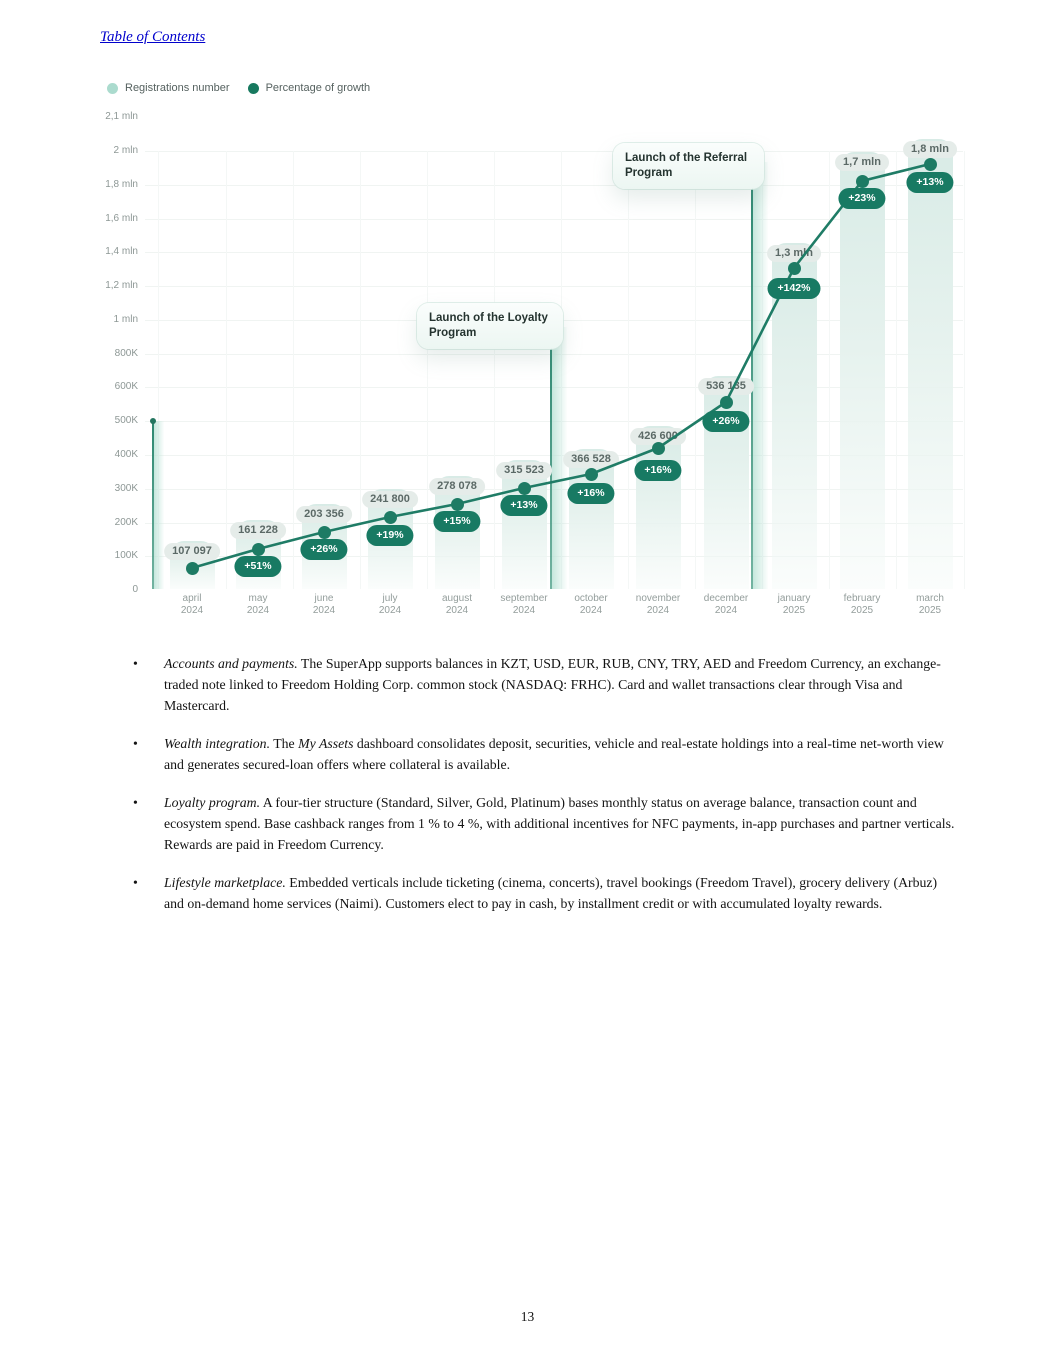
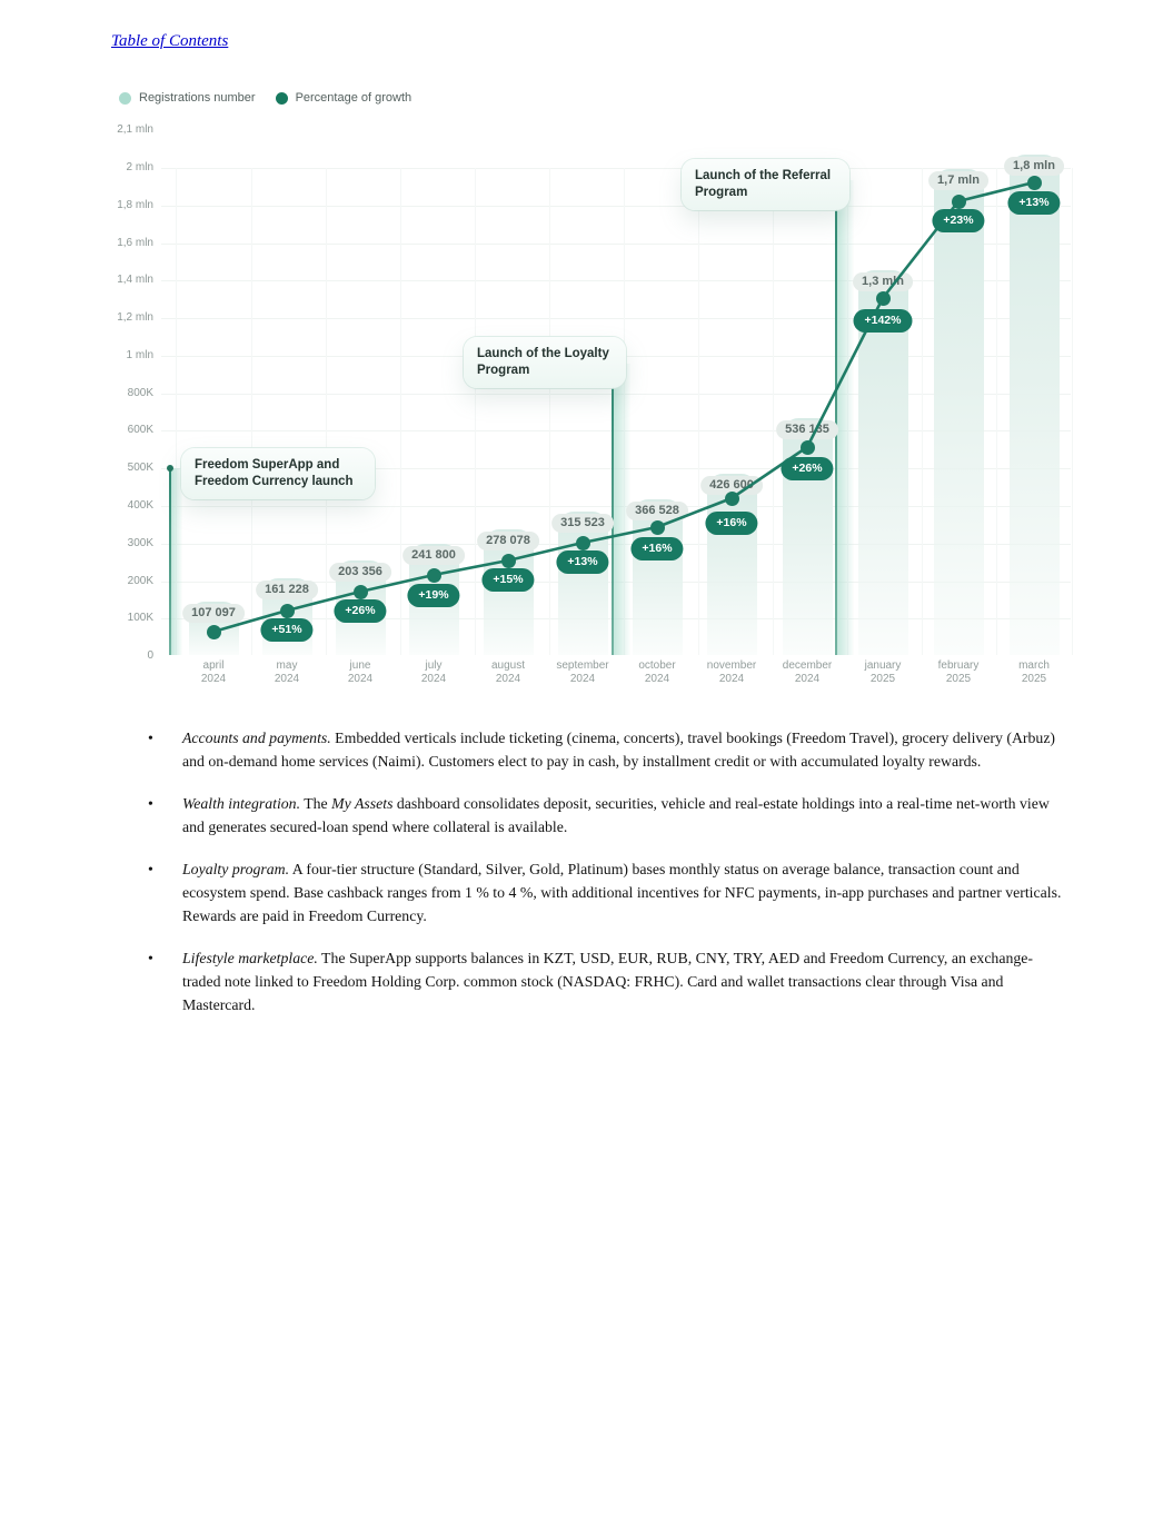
  Table of Contents
  Registrations number
  Percentage of growth
  2,1 mln
  2 mln
  1,8 mln
  1,6 mln
  1,4 mln
  1,2 mln
  1 mln
  800K
  600K
  500K
  400K
  300K
  200K
  100K
  0
  107 097
  161 228
  203 356
  241 800
  278 078
  315 523
  366 528
  426 60
  536 135
  1,3 mn
  1,7 mln
  1,8 mln
  +51%
  +26%
  +19%
  +15%
  +13%
  +16%
  +16%
  +26%
  +142%
  +23%
  +13%
+ Freedom SuperApp and
+ Freedom Currency launch
  Launch of the Loyalty
  Program
  Launch of the Referral
  Program
  april
  2024
  may
  2024
  june
  2024
  july
  2024
  august
  2024
  september
  2024
  october
  2024
  november
  2024
  december
  2024
  january
  2025
  february
  2025
  march
  2025
  •
- Accounts and payments. The SuperApp supports balances in KZT, USD, EUR, RUB, CNY, TRY, AED and Freedom Currency, an exchange-traded note linked to Freedom Holding Corp. common stock (NASDAQ: FRHC). Card and wallet transactions clear through Visa and Mastercard.
+ Accounts and payments. Embedded verticals include ticketing (cinema, concerts), travel bookings (Freedom Travel), grocery delivery (Arbuz) and on-demand home services (Naimi). Customers elect to pay in cash, by installment credit or with accumulated loyalty rewards.
  •
- Wealth integration. The My Assets dashboard consolidates deposit, securities, vehicle and real-estate holdings into a real-time net-worth view and generates secured-loan offers where collateral is available.
+ Wealth integration. The My Assets dashboard consolidates deposit, securities, vehicle and real-estate holdings into a real-time net-worth view and generates secured-loan spend where collateral is available.
  •
  Loyalty program. A four-tier structure (Standard, Silver, Gold, Platinum) bases monthly status on average balance, transaction count and ecosystem spend. Base cashback ranges from 1 % to 4 %, with additional incentives for NFC payments, in-app purchases and partner verticals. Rewards are paid in Freedom Currency.
  •
- Lifestyle marketplace. Embedded verticals include ticketing (cinema, concerts), travel bookings (Freedom Travel), grocery delivery (Arbuz) and on-demand home services (Naimi). Customers elect to pay in cash, by installment credit or with accumulated loyalty rewards.
+ Lifestyle marketplace. The SuperApp supports balances in KZT, USD, EUR, RUB, CNY, TRY, AED and Freedom Currency, an exchange-traded note linked to Freedom Holding Corp. common stock (NASDAQ: FRHC). Card and wallet transactions clear through Visa and Mastercard.
- 13
